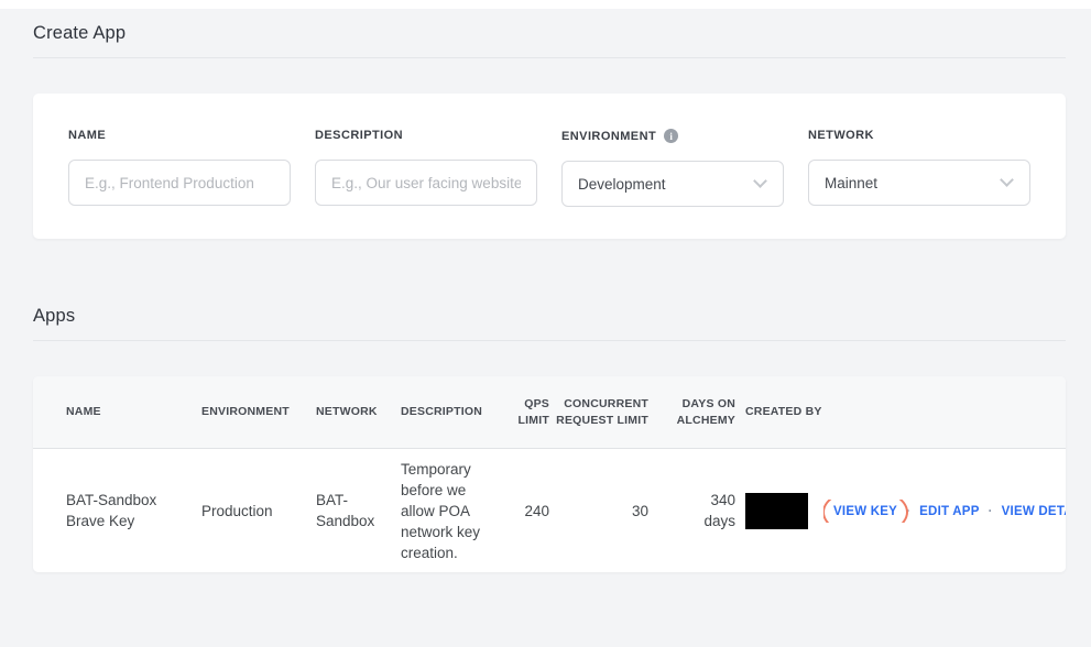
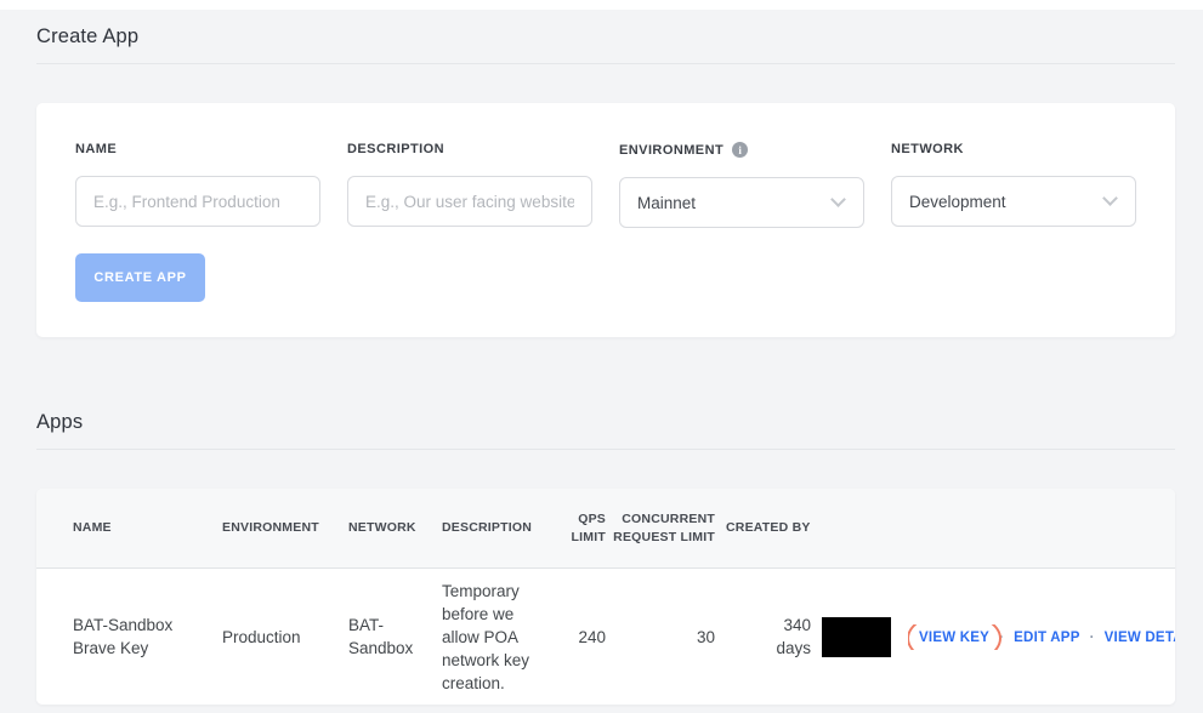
  Create App
  NAME
  E.g., Frontend Production
  DESCRIPTION
  E.g., Our user facing website
  ENVIRONMENT
  i
- Development
+ Mainnet
  NETWORK
- Mainnet
+ Development
+ CREATE APP
  Apps
  NAME
  ENVIRONMENT
  NETWORK
  DESCRIPTION
  QPS LIMIT
  CONCURRENT REQUEST LIMIT
- DAYS ON ALCHEMY
  CREATED BY
  BAT-Sandbox Brave Key
  Production
  BAT-Sandbox
  Temporary before we allow POA network key creation.
  240
  30
  340 days
  VIEW KEY
  ·
  EDIT APP
  ·
